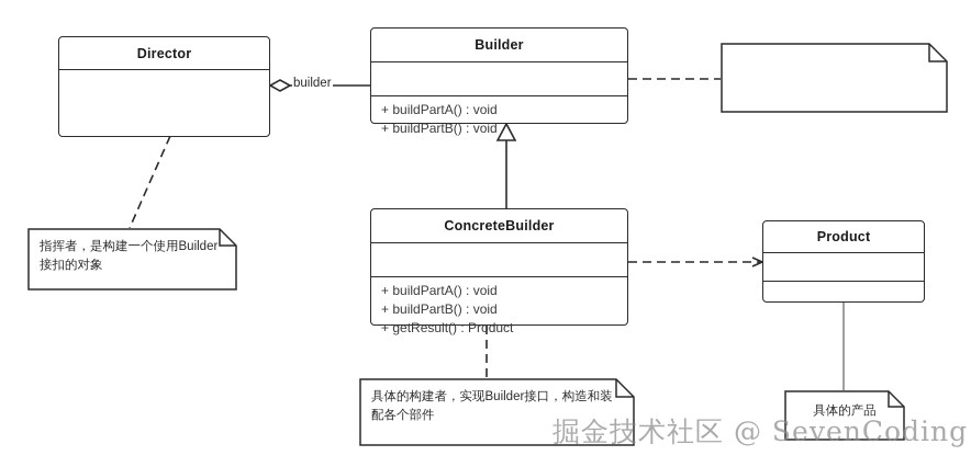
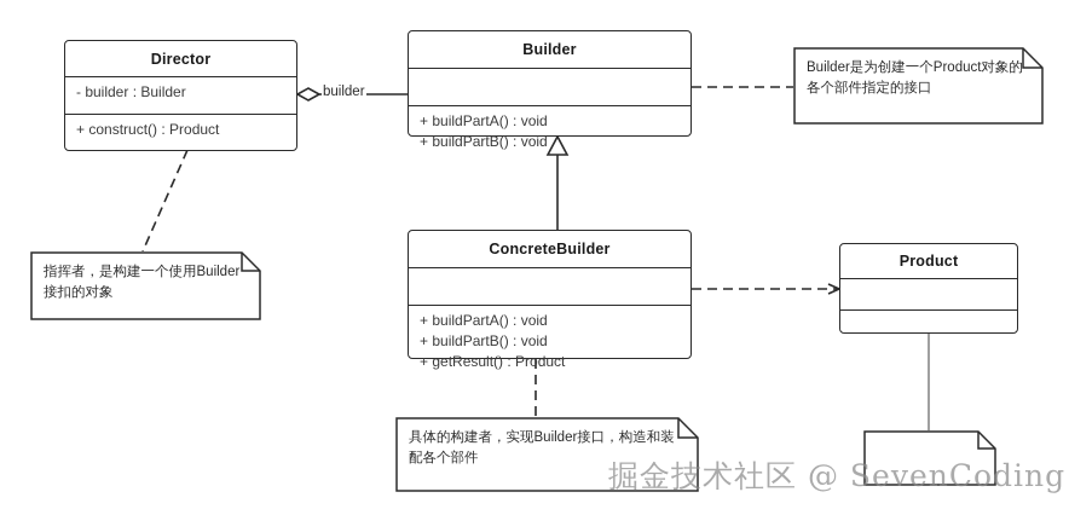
  Director
+ - builder : Builder
+ + construct() : Product
  Builder
  + buildPartA() : void
  + buildPartB() : void
  ConcreteBuilder
  + buildPartA() : void
  + buildPartB() : void
  + getResult() : Product
  Product
+ Builder是为创建一个Product对象的各个部件指定的接口
  指挥者，是构建一个使用Builder接扣的对象
  具体的构建者，实现Builder接口，构造和装配各个部件
- 具体的产品
  builder
  掘金技术社区 @ SevenCoding
